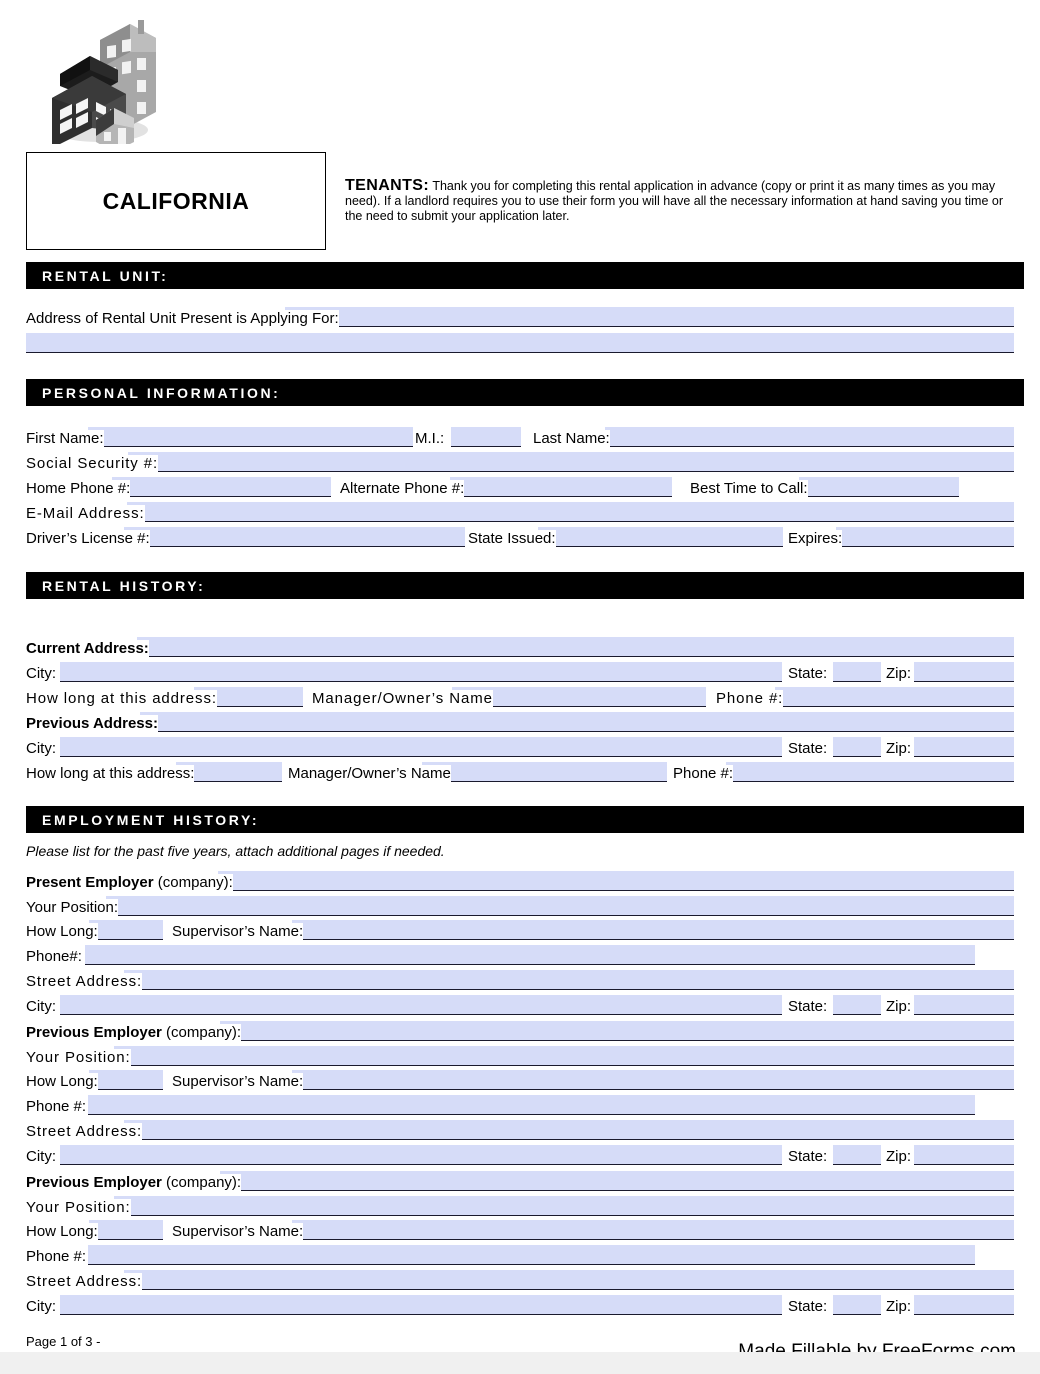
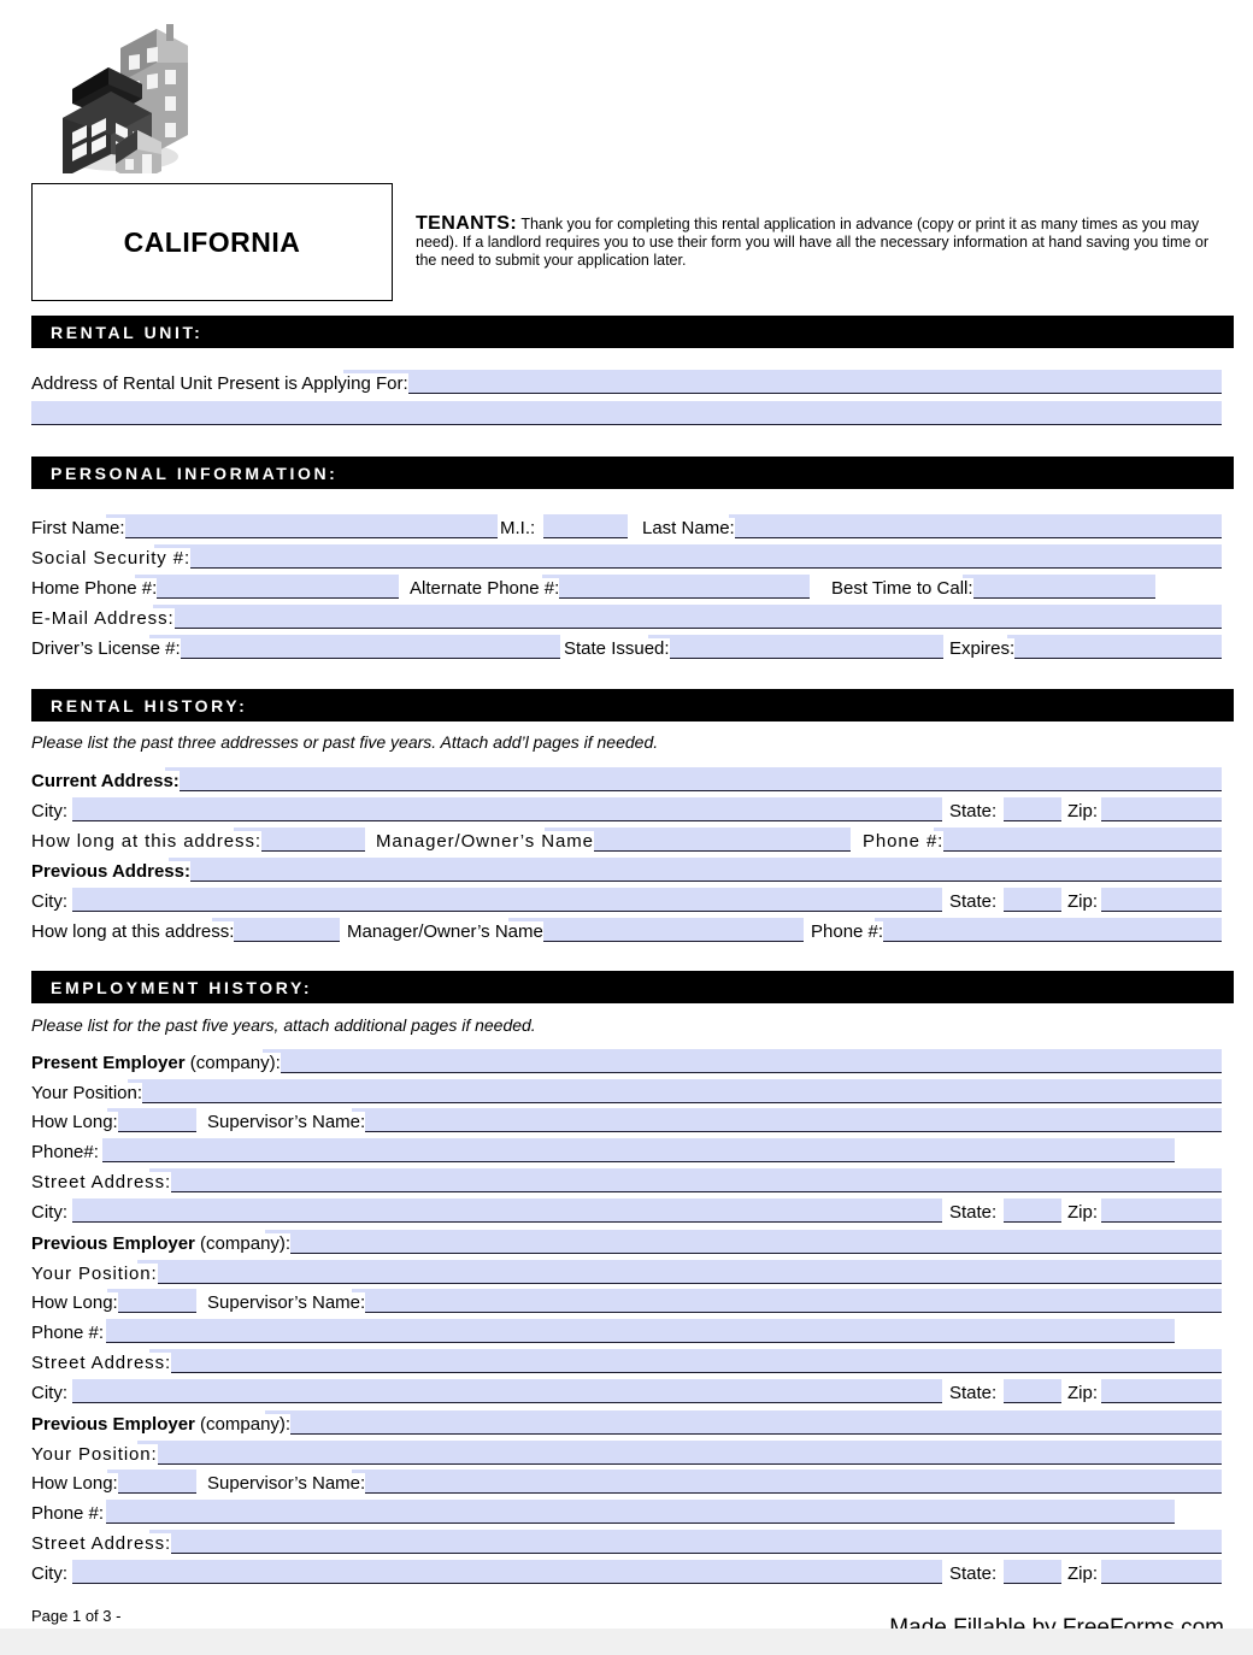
  CALIFORNIA
  TENANTS: Thank you for completing this rental application in advance (copy or print it as many times as you may need). If a landlord requires you to use their form you will have all the necessary information at hand saving you time or the need to submit your application later.
  RENTAL UNIT:
  Address of Rental Unit Present is Applying For:
  PERSONAL INFORMATION:
  First Name:
  M.I.:
  Last Name:
  Social Security #:
  Home Phone #:
  Alternate Phone #:
  Best Time to Call:
  E-Mail Address:
  Driver’s License #:
  State Issued:
  Expires:
  RENTAL HISTORY:
+ Please list the past three addresses or past five years. Attach add’l pages if needed.
  Current Address:
  City:
  State:
  Zip:
  How long at this address:
  Manager/Owner’s Name
  Phone #:
  Previous Address:
  City:
  State:
  Zip:
  How long at this address:
  Manager/Owner’s Name
  Phone #:
  EMPLOYMENT HISTORY:
  Please list for the past five years, attach additional pages if needed.
  Present Employer (company):
  Your Position:
  How Long:
  Supervisor’s Name:
  Phone#:
  Street Address:
  City:
  State:
  Zip:
  Previous Employer (company):
  Your Position:
  How Long:
  Supervisor’s Name:
  Phone #:
  Street Address:
  City:
  State:
  Zip:
  Previous Employer (company):
  Your Position:
  How Long:
  Supervisor’s Name:
  Phone #:
  Street Address:
  City:
  State:
  Zip:
  Page 1 of 3 -
